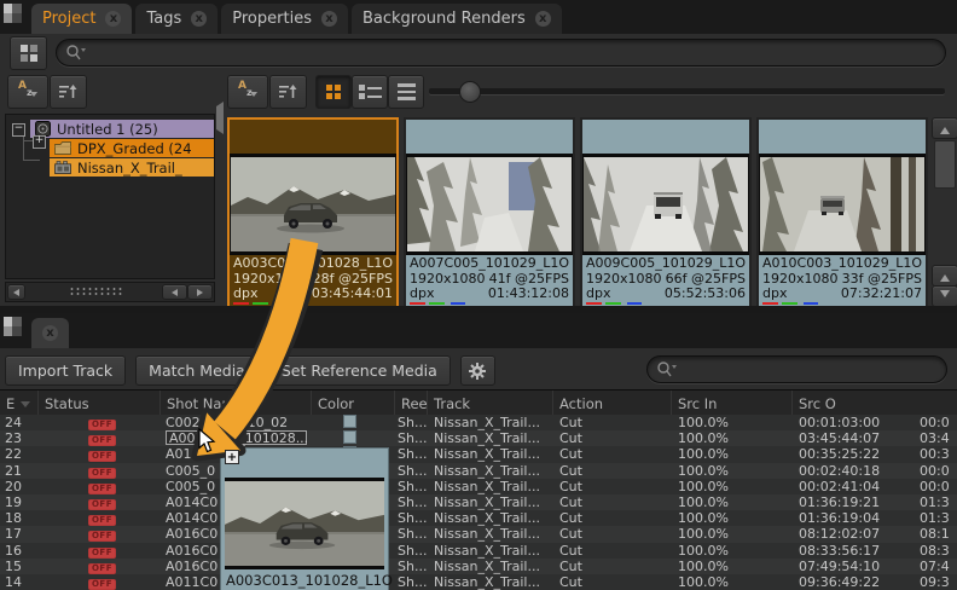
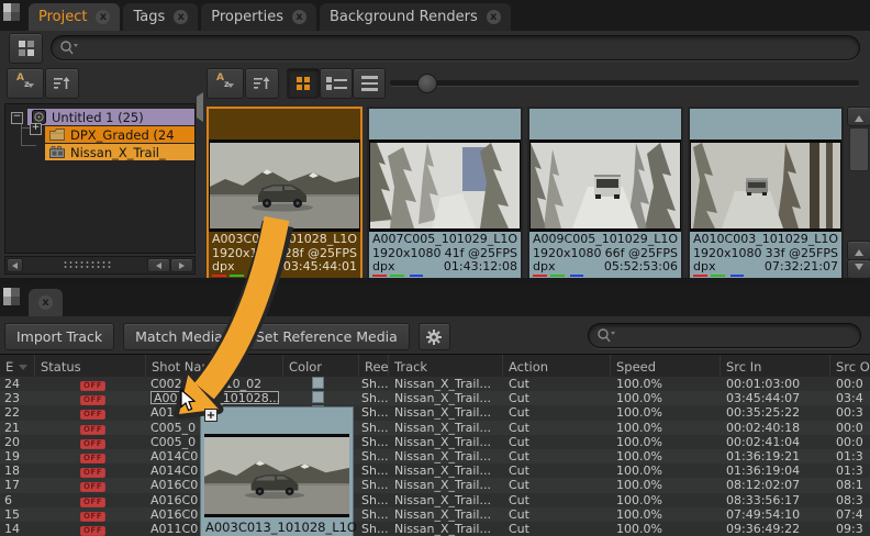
  Project
  x
  Tags
  x
  Properties
  x
  Background Renders
  x
  A
  z
  −
  +
  Untitled 1 (25)
  DPX_Graded (24
  Nissan_X_Trail_
  A
  z
  A003C001028_L1O
  28f @25FPS
  dpx
  03:45:44:01
  A007C005_101029_L1O
  1920x1080
  41f @25FPS
  dpx
  01:43:12:08
  A009C005_101029_L1O
  1920x1080
  66f @25FPS
  dpx
  05:52:53:06
  A010C003_101029_L1O
  1920x1080
  33f @25FPS
  dpx
  07:32:21:07
  x
  Import Track
  Match Media
  Set Reference Media
  E
  Status
  Shot Na
  Color
  Ree
  Track
  Action
+ Speed
  Src In
  Src O
  24
  OFF
  Sh...
  Nissan_X_Trail...
  Cut
  100.0%
  00:01:03:00
  00:0
  23
  OFF
  A00_101028...
  Sh...
  Nissan_X_Trail...
  Cut
  100.0%
  03:45:44:07
  03:4
  22
  OFF
  Sh...
  Nissan_X_Trail...
  Cut
  100.0%
  00:35:25:22
  00:3
  21
  OFF
  C005_0
  Sh...
  Nissan_X_Trail...
  Cut
  100.0%
  00:02:40:18
  00:0
  20
  OFF
  C005_0
  Sh...
  Nissan_X_Trail...
  Cut
  100.0%
  00:02:41:04
  00:0
  19
  OFF
  A014C0
  Sh...
  Nissan_X_Trail...
  Cut
  100.0%
  01:36:19:21
  01:3
  18
  OFF
  A014C0
  Sh...
  Nissan_X_Trail...
  Cut
  100.0%
  01:36:19:04
  01:3
  17
  OFF
  A016C0
  Sh...
  Nissan_X_Trail...
  Cut
  100.0%
  08:12:02:07
  08:1
- 16
+ 6
  OFF
  A016C0
  Sh...
  Nissan_X_Trail...
  Cut
  100.0%
  08:33:56:17
  08:3
  15
  OFF
  A016C0
  Sh...
  Nissan_X_Trail...
  Cut
  100.0%
  07:49:54:10
  07:4
  14
  OFF
  A011C0
  Sh...
  Nissan_X_Trail...
  Cut
  100.0%
  09:36:49:22
  09:3
  A003C013_101028_L1O
  +
